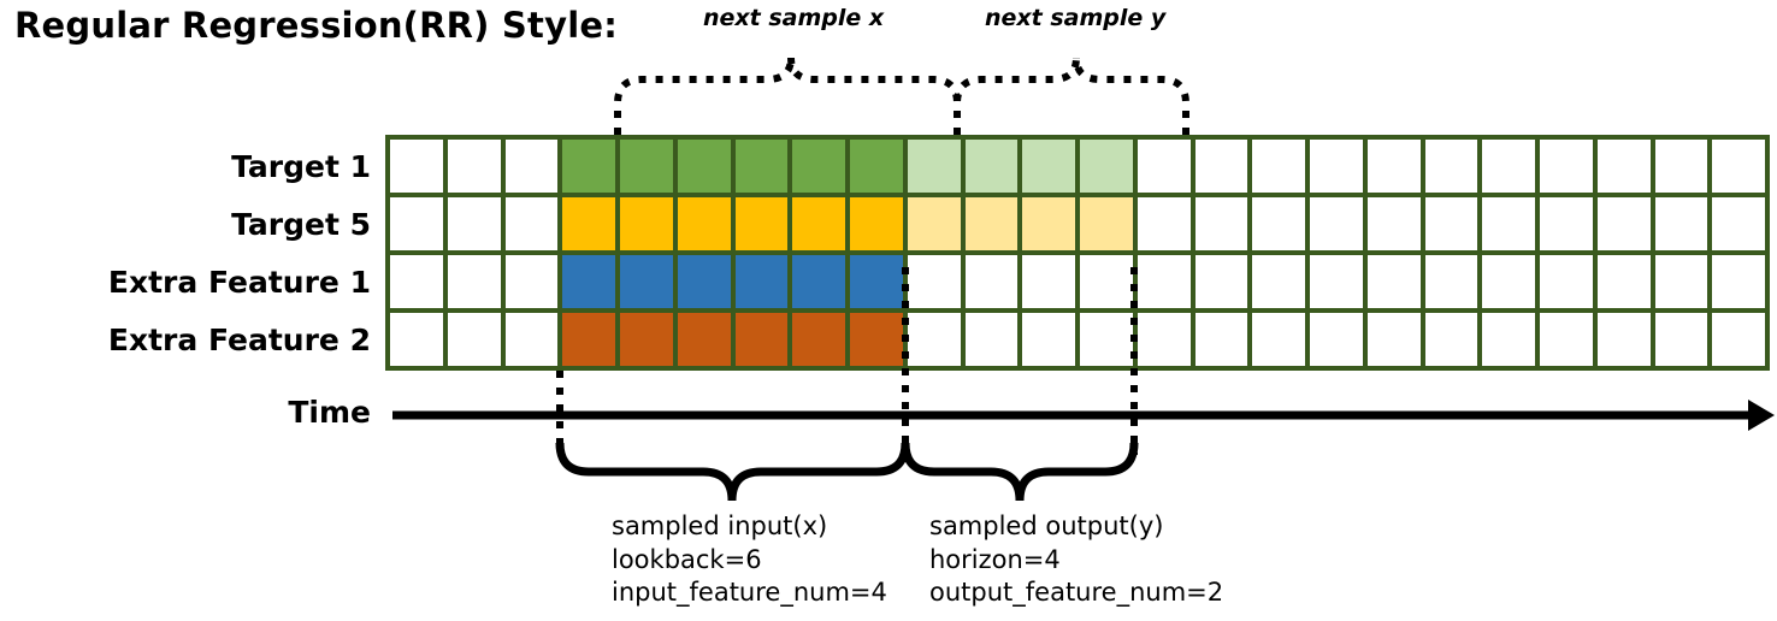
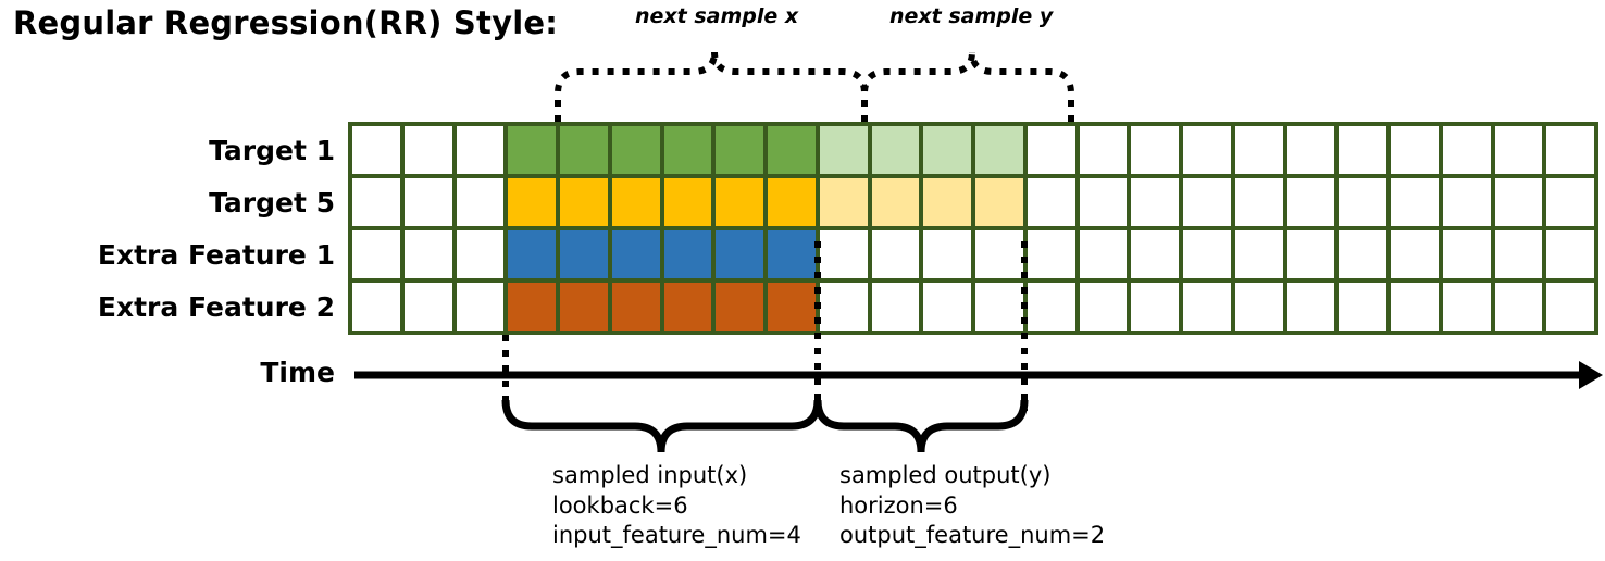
  Regular Regression(RR) Style:
  next sample x
  next sample y
  Target 1
  Target 5
  Extra Feature 1
  Extra Feature 2
  Time
  sampled input(x)
  lookback=6
  input_feature_num=4
  sampled output(y)
- horizon=4
+ horizon=6
  output_feature_num=2
